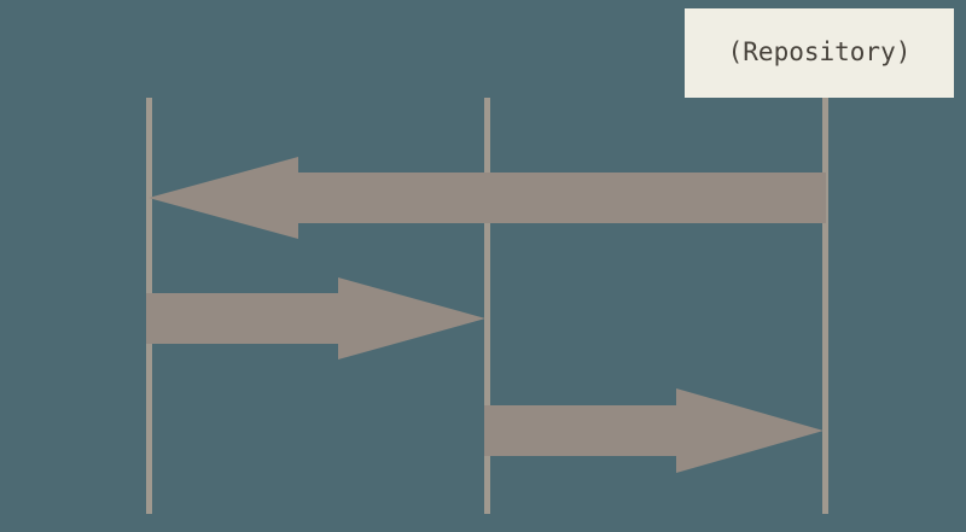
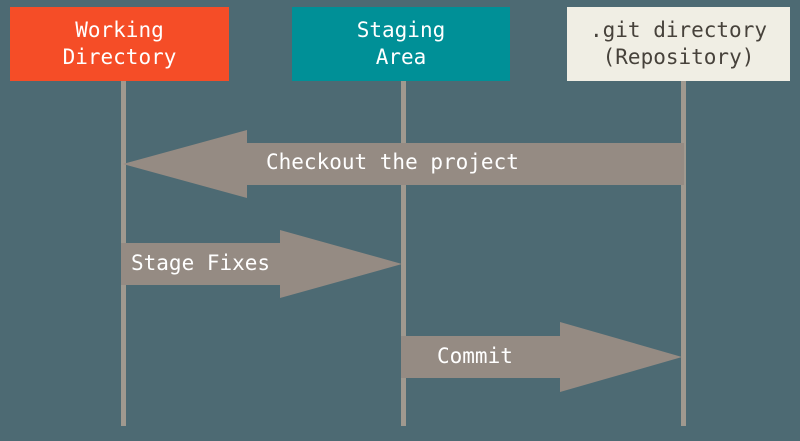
+ Checkout the project
+ Stage Fixes
+ Commit
+ Working
+ Directory
+ Staging
+ Area
+ .git directory
  (Repository)
